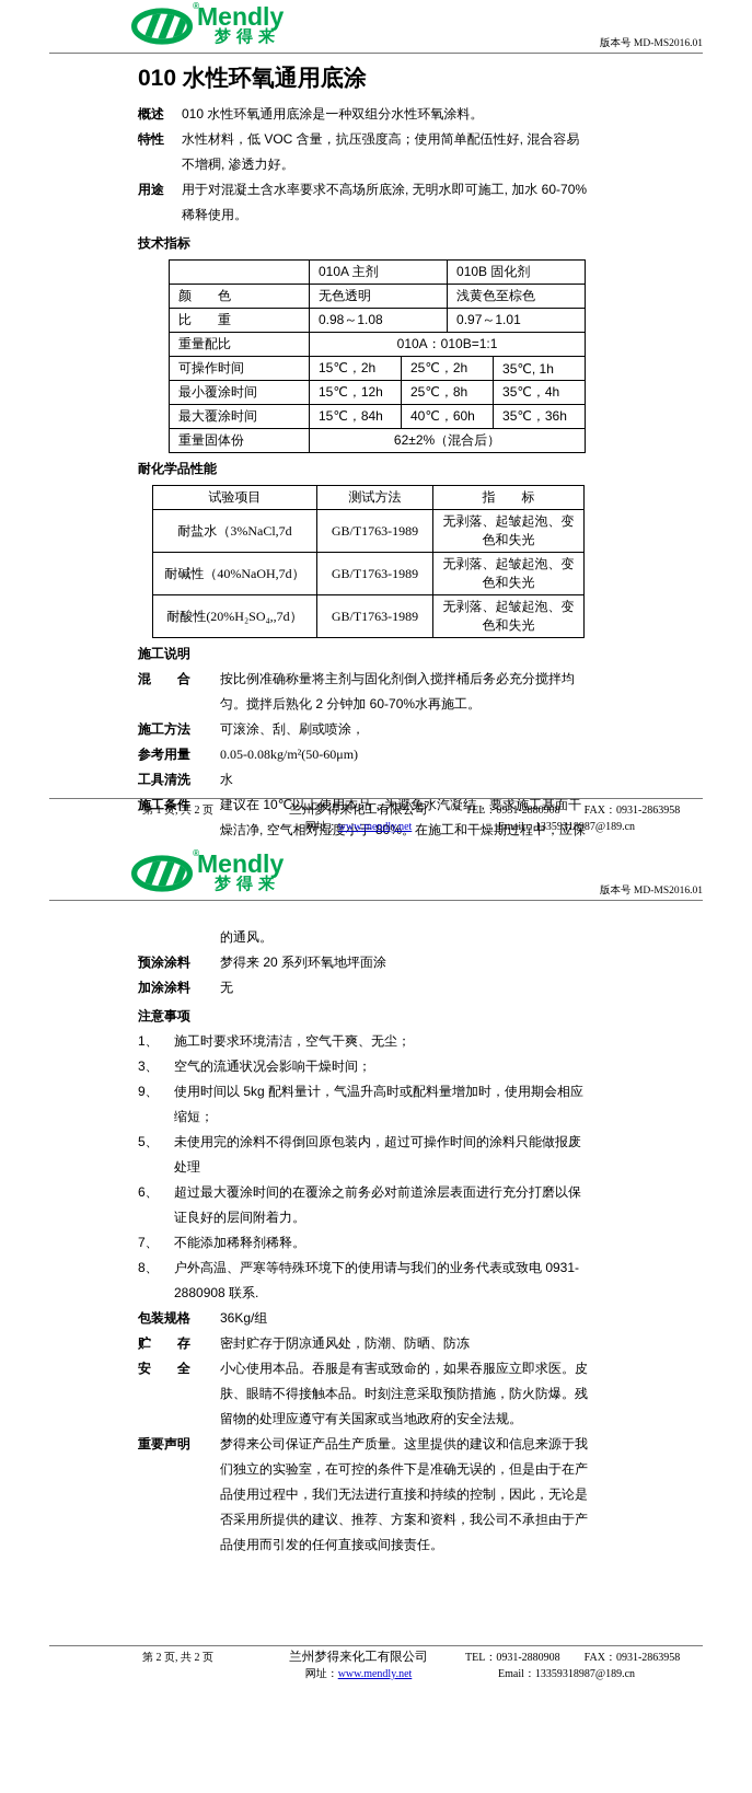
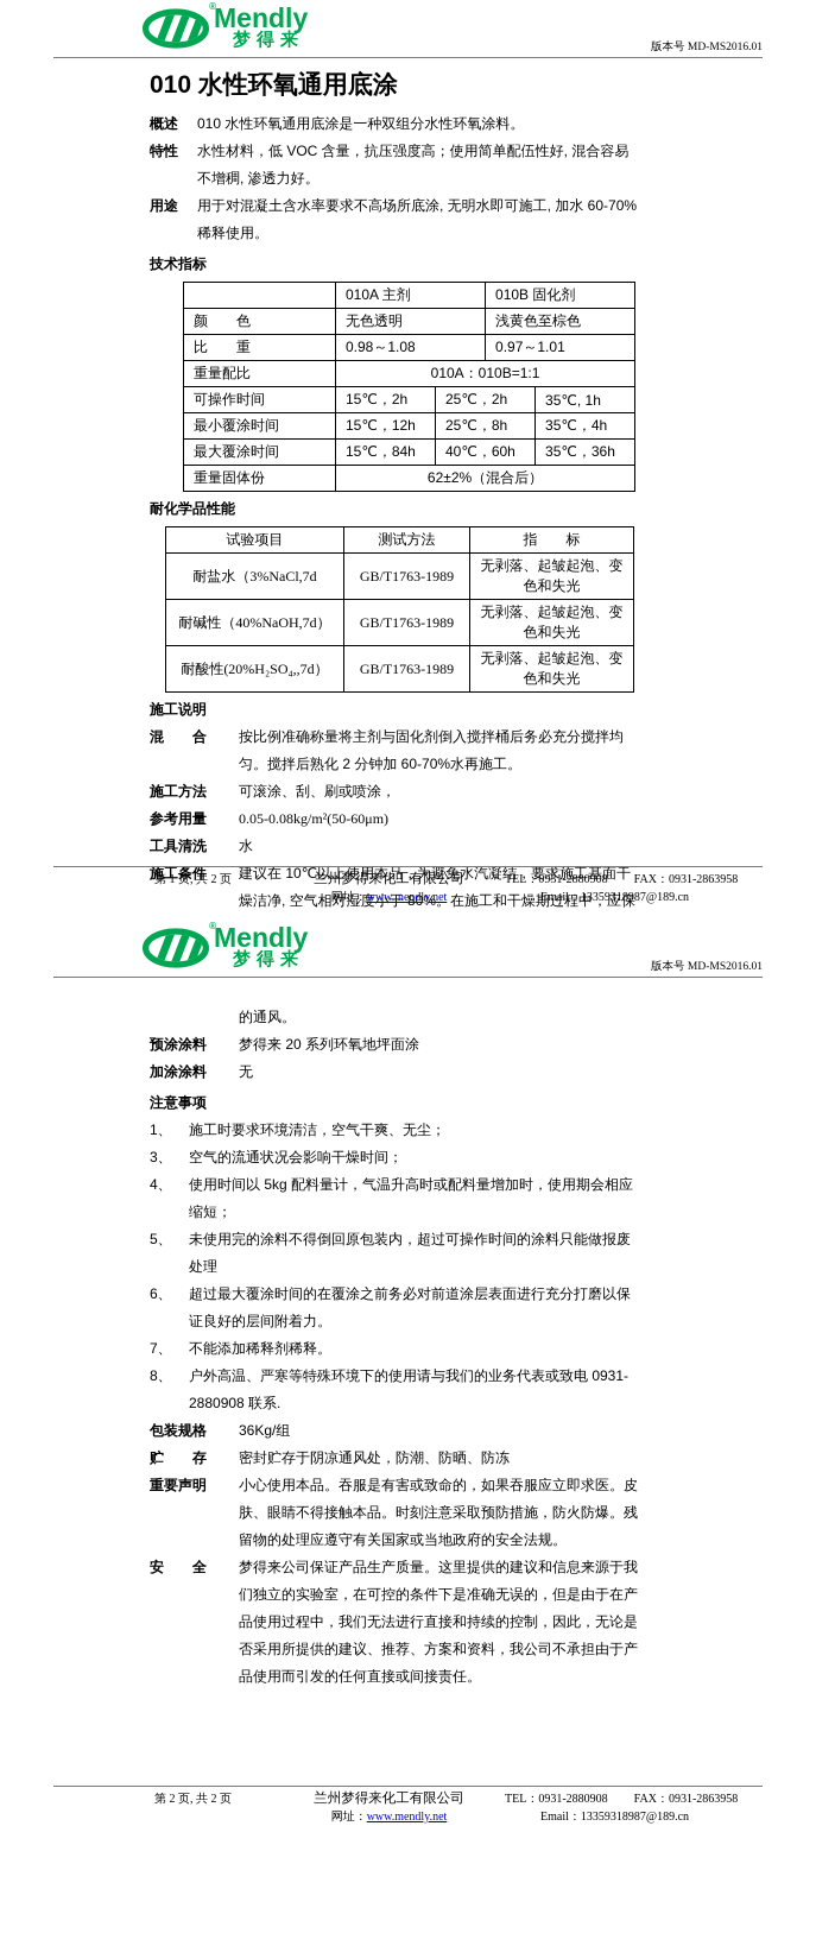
  ®
  Mendly
  梦得来
  版本号 MD-MS2016.01
  010 水性环氧通用底涂
  概述
  010 水性环氧通用底涂是一种双组分水性环氧涂料。
  特性
  水性材料，低 VOC 含量，抗压强度高；使用简单配伍性好, 混合容易不增稠, 渗透力好。
  用途
  用于对混凝土含水率要求不高场所底涂, 无明水即可施工, 加水 60-70%稀释使用。
  技术指标
  	010A 主剂	010B 固化剂
  颜 色	无色透明	浅黄色至棕色
  比 重	0.98～1.08	0.97～1.01
  重量配比	010A：010B=1:1
  可操作时间	15℃，2h	25℃，2h	35℃, 1h
  最小覆涂时间	15℃，12h	25℃，8h	35℃，4h
  最大覆涂时间	15℃，84h	40℃，60h	35℃，36h
  重量固体份	62±2%（混合后）
  耐化学品性能
  试验项目	测试方法	指 标
  耐盐水（3%NaCl,7d	GB/T1763-1989	无剥落、起皱起泡、变色和失光
  耐碱性（40%NaOH,7d）	GB/T1763-1989	无剥落、起皱起泡、变色和失光
  耐酸性(20%H₂SO₄,,7d）	GB/T1763-1989	无剥落、起皱起泡、变色和失光
  施工说明
  混 合
  按比例准确称量将主剂与固化剂倒入搅拌桶后务必充分搅拌均匀。搅拌后熟化 2 分钟加 60-70%水再施工。
  施工方法
  可滚涂、刮、刷或喷涂，
  参考用量
  0.05-0.08kg/m²(50-60μm)
  工具清洗
  水
  施工条件
  建议在 10℃以上使用本品，为避免水汽凝结，要求施工基面干燥洁净, 空气相对湿度小于 80%。在施工和干燥期过程中，应保
  第 1 页, 共 2 页
  兰州梦得来化工有限公司
  网址：www.mendly.net
  TEL：0931-2880908 FAX：0931-2863958
  Email：13359318987@189.cn
  ®
  Mendly
  梦得来
  版本号 MD-MS2016.01
  的通风。
  预涂涂料
  梦得来 20 系列环氧地坪面涂
  加涂涂料
  无
  注意事项
  1、
  施工时要求环境清洁，空气干爽、无尘；
  3、
  空气的流通状况会影响干燥时间；
- 9、
+ 4、
  使用时间以 5kg 配料量计，气温升高时或配料量增加时，使用期会相应缩短；
  5、
  未使用完的涂料不得倒回原包装内，超过可操作时间的涂料只能做报废处理
  6、
  超过最大覆涂时间的在覆涂之前务必对前道涂层表面进行充分打磨以保证良好的层间附着力。
  7、
  不能添加稀释剂稀释。
  8、
  户外高温、严寒等特殊环境下的使用请与我们的业务代表或致电 0931-2880908 联系.
  包装规格
  36Kg/组
  贮 存
  密封贮存于阴凉通风处，防潮、防晒、防冻
- 安 全
+ 重要声明
  小心使用本品。吞服是有害或致命的，如果吞服应立即求医。皮肤、眼睛不得接触本品。时刻注意采取预防措施，防火防爆。残留物的处理应遵守有关国家或当地政府的安全法规。
- 重要声明
+ 安 全
  梦得来公司保证产品生产质量。这里提供的建议和信息来源于我们独立的实验室，在可控的条件下是准确无误的，但是由于在产品使用过程中，我们无法进行直接和持续的控制，因此，无论是否采用所提供的建议、推荐、方案和资料，我公司不承担由于产品使用而引发的任何直接或间接责任。
  第 2 页, 共 2 页
  兰州梦得来化工有限公司
  网址：www.mendly.net
  TEL：0931-2880908 FAX：0931-2863958
  Email：13359318987@189.cn
